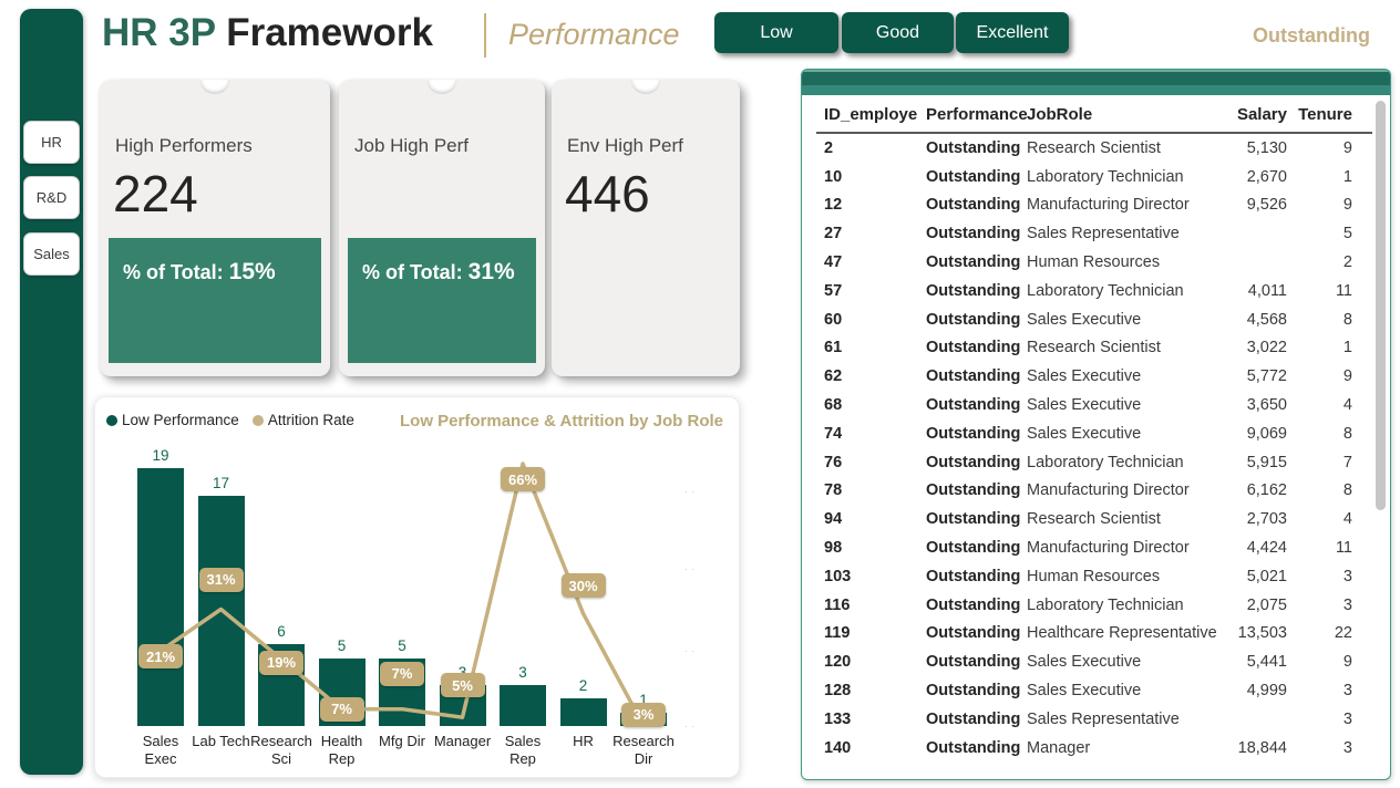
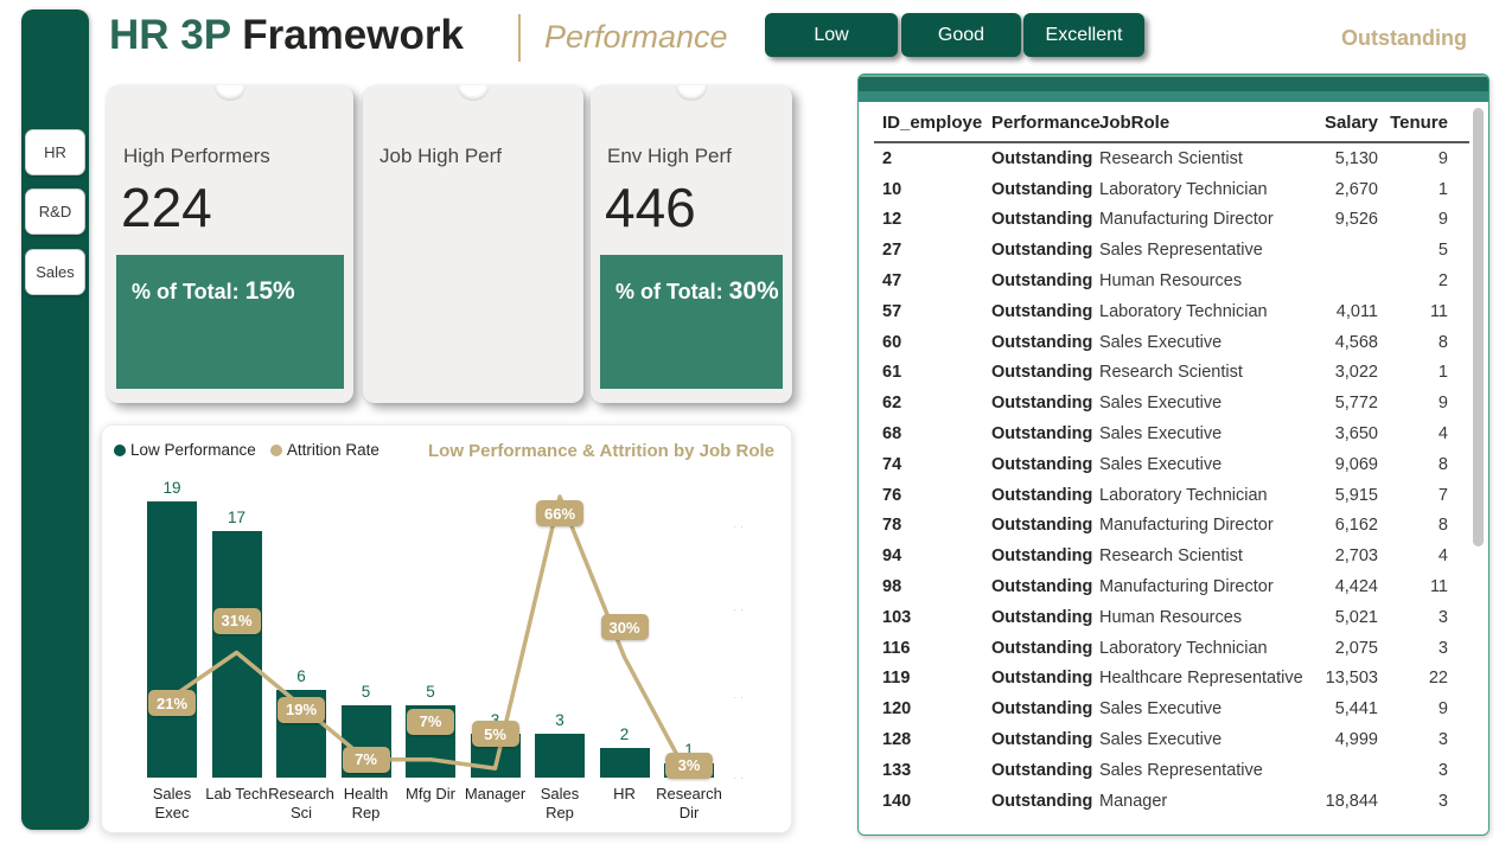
  HR
  R&D
  Sales
  HR 3P Framework
  Performance
  Low
  Good
  Excellent
  Outstanding
  Low Performance
  Attrition Rate
  Low Performance & Attrition by Job Role
  19
  Sales Exec
  17
  Lab Tech
  6
  Research Sci
  5
  Health Rep
  5
  Mfg Dir
  Manager
  3
  Sales Rep
  2
  HR
  1
  Research Dir
  21%
  31%
  19%
  7%
  7%
  5%
  66%
  30%
  3%
  ··
  ··
  ··
  ··
  ID_employe
  Performance
  JobRole
  Salary
  Tenure
  2
  Outstanding
  Research Scientist
  5,130
  9
  10
  Outstanding
  Laboratory Technician
  2,670
  1
  12
  Outstanding
  Manufacturing Director
  9,526
  9
  27
  Outstanding
  Sales Representative
  5
  47
  Outstanding
  Human Resources
  2
  57
  Outstanding
  Laboratory Technician
  4,011
  11
  60
  Outstanding
  Sales Executive
  4,568
  8
  61
  Outstanding
  Research Scientist
  3,022
  1
  62
  Outstanding
  Sales Executive
  5,772
  9
  68
  Outstanding
  Sales Executive
  3,650
  4
  74
  Outstanding
  Sales Executive
  9,069
  8
  76
  Outstanding
  Laboratory Technician
  5,915
  7
  78
  Outstanding
  Manufacturing Director
  6,162
  8
  94
  Outstanding
  Research Scientist
  2,703
  4
  98
  Outstanding
  Manufacturing Director
  4,424
  11
  103
  Outstanding
  Human Resources
  5,021
  3
  116
  Outstanding
  Laboratory Technician
  2,075
  3
  119
  Outstanding
  Healthcare Representative
  13,503
  22
  120
  Outstanding
  Sales Executive
  5,441
  9
  128
  Outstanding
  Sales Executive
  4,999
  3
  133
  Outstanding
  Sales Representative
  3
  140
  Outstanding
  Manager
  18,844
  3
  High Performers
  224
  % of Total: 15%
  Job High Perf
- % of Total: 31%
  Env High Perf
  446
+ % of Total: 30%
